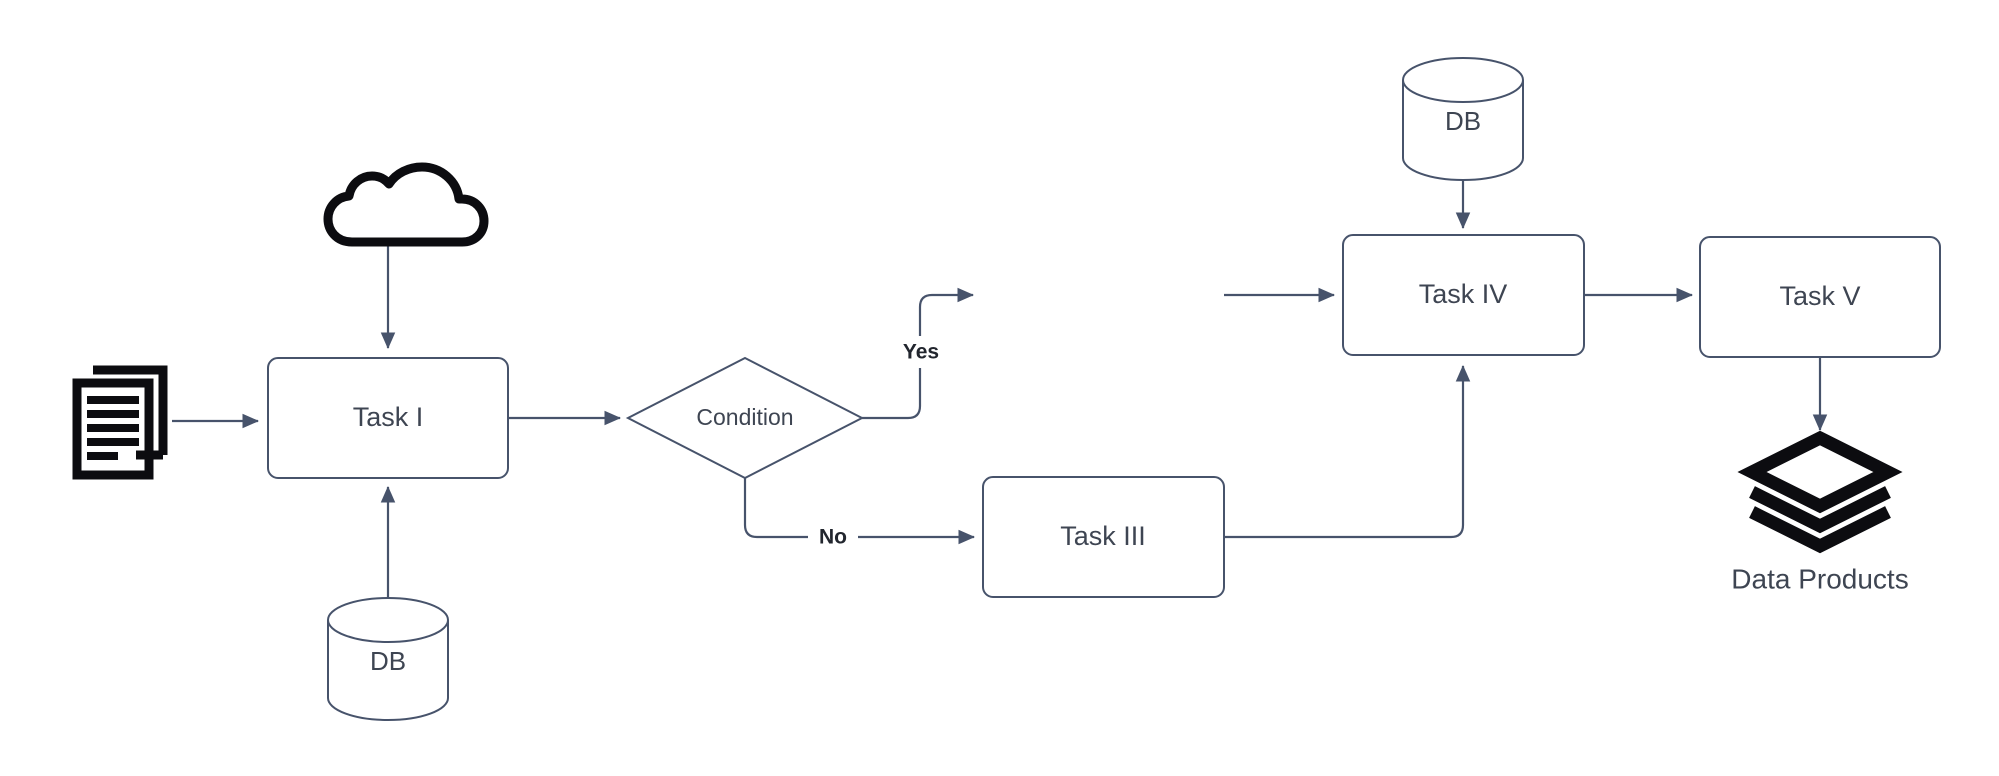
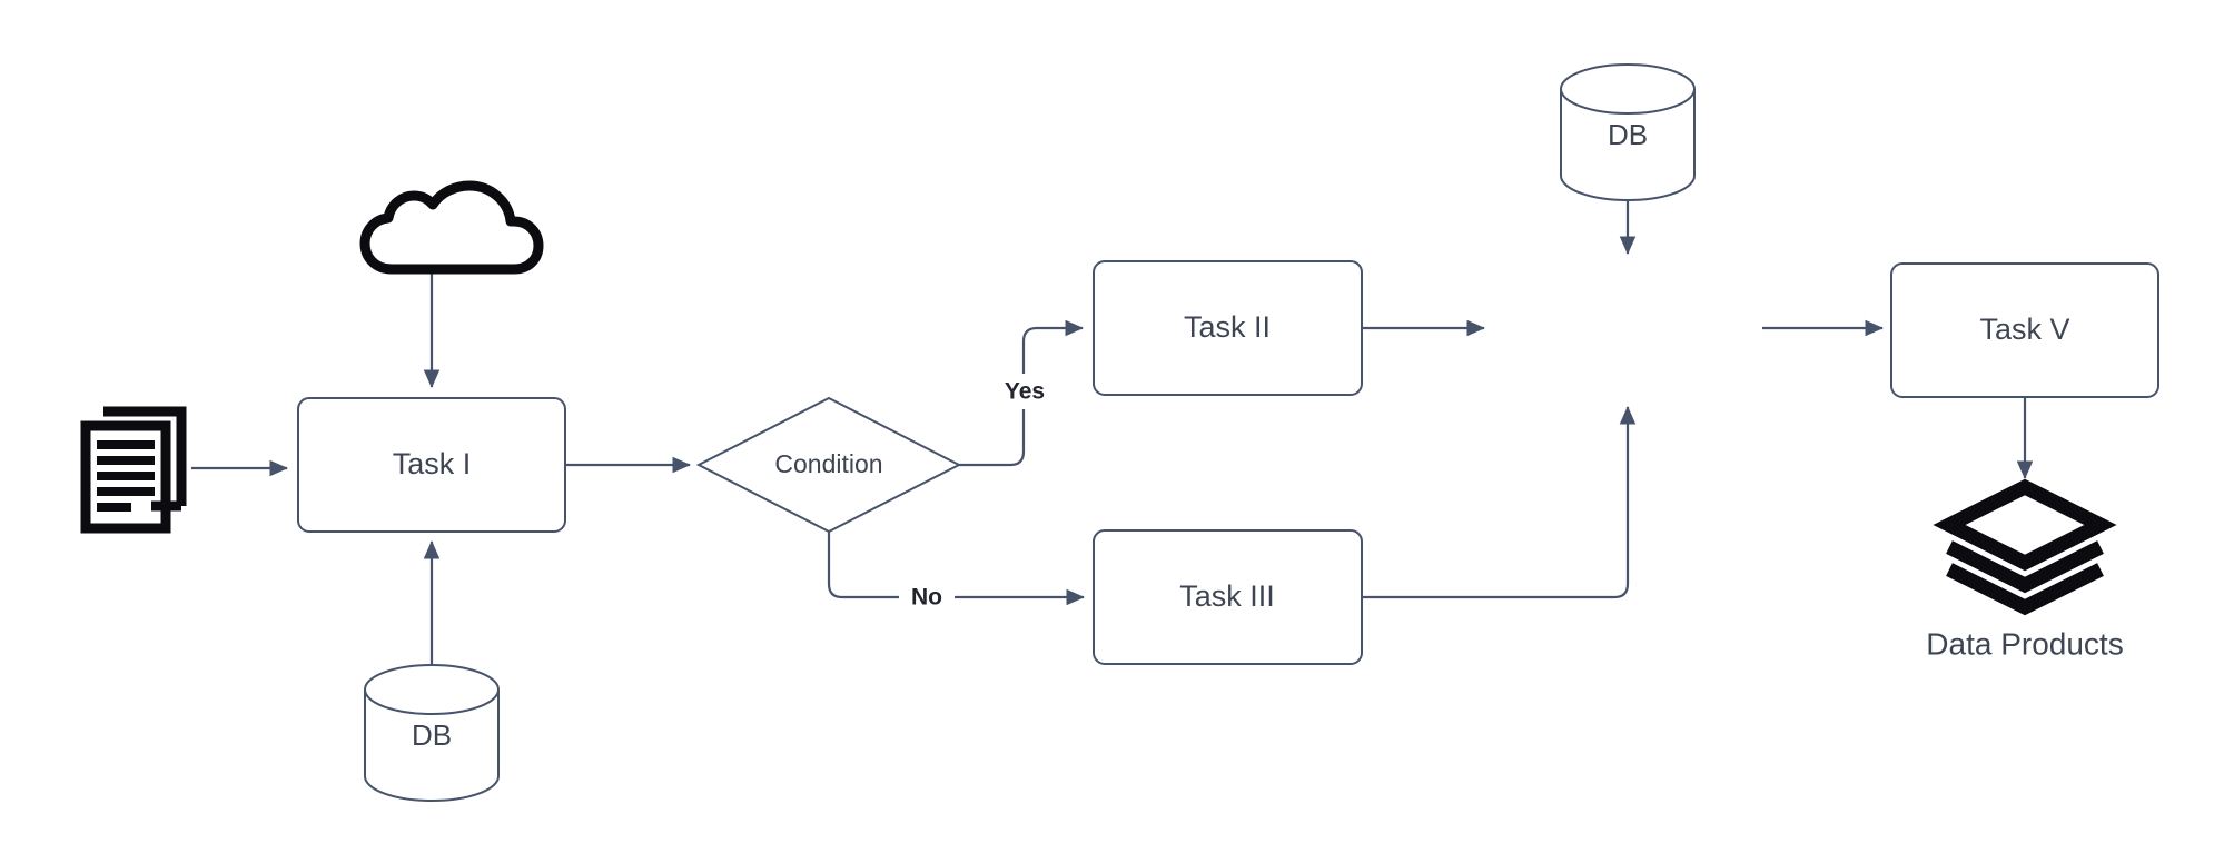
  Yes
  No
  DB
  DB
  Task I
  Condition
+ Task II
  Task III
- Task IV
  Task V
  Data Products
